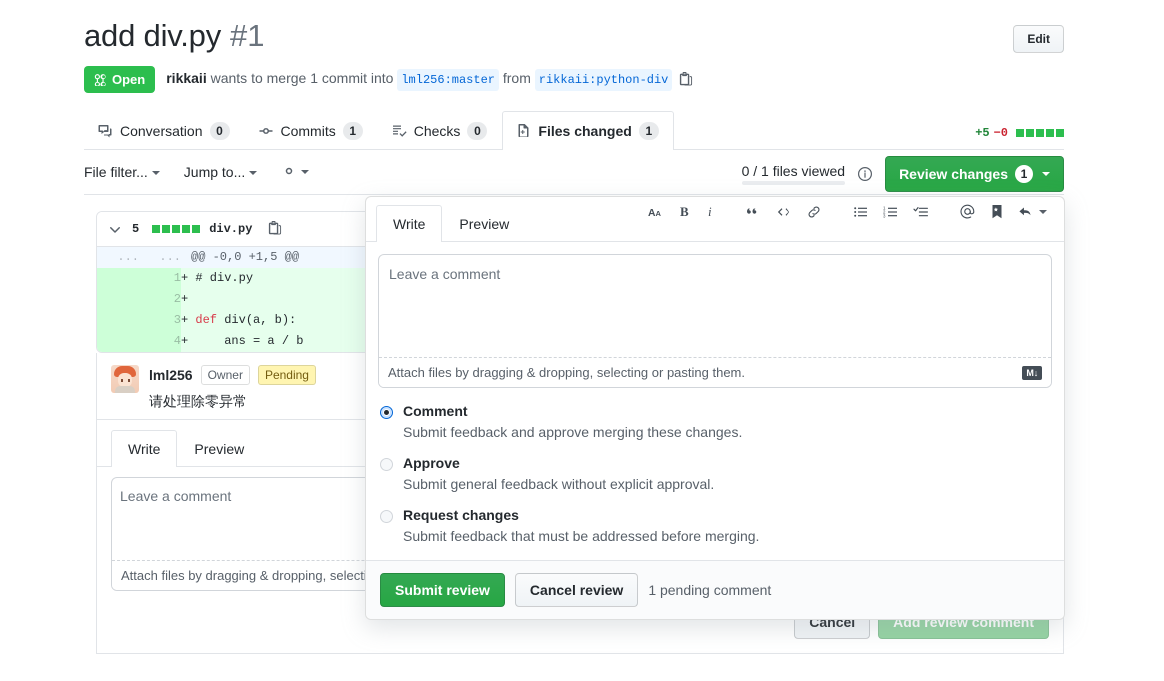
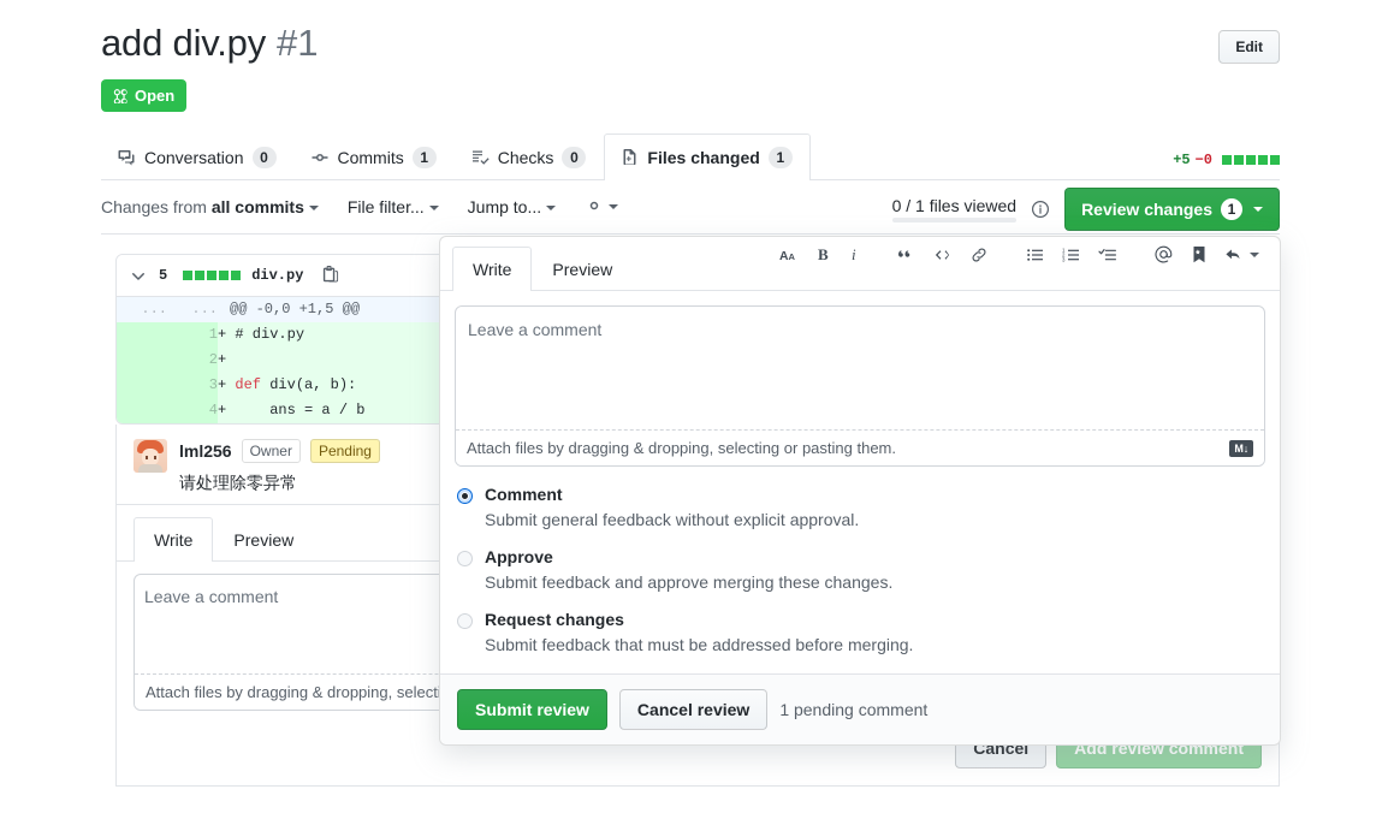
  add div.py
  #1
  Edit
  Open
- rikkaii wants to merge 1 commit into lml256:master from rikkaii:python-div
  Conversation
  0
  Commits
  1
  Checks
  0
  Files changed
  1
  +5
  −0
+ Changes from all commits
  File filter...
  Jump to...
  0 / 1 files viewed
  Review changes
  1
  5
  div.py
  ...	...	@@ -0,0 +1,5 @@
  	1	+ # div.py
  	2	+
  	3	+ def div(a, b):
  	4	+ ans = a / b
  lml256
  Owner
  Pending
  请处理除零异常
  Write
  Preview
  Leave a comment
  Cancel
  Add review comment
  Write
  Preview
  A
  A
  B
  i
  Leave a comment
  Attach files by dragging & dropping, selecting or pasting them.
  M↓
  Comment
- Submit feedback and approve merging these changes.
+ Submit general feedback without explicit approval.
  Approve
- Submit general feedback without explicit approval.
+ Submit feedback and approve merging these changes.
  Request changes
  Submit feedback that must be addressed before merging.
  Submit review
  Cancel review
  1 pending comment
